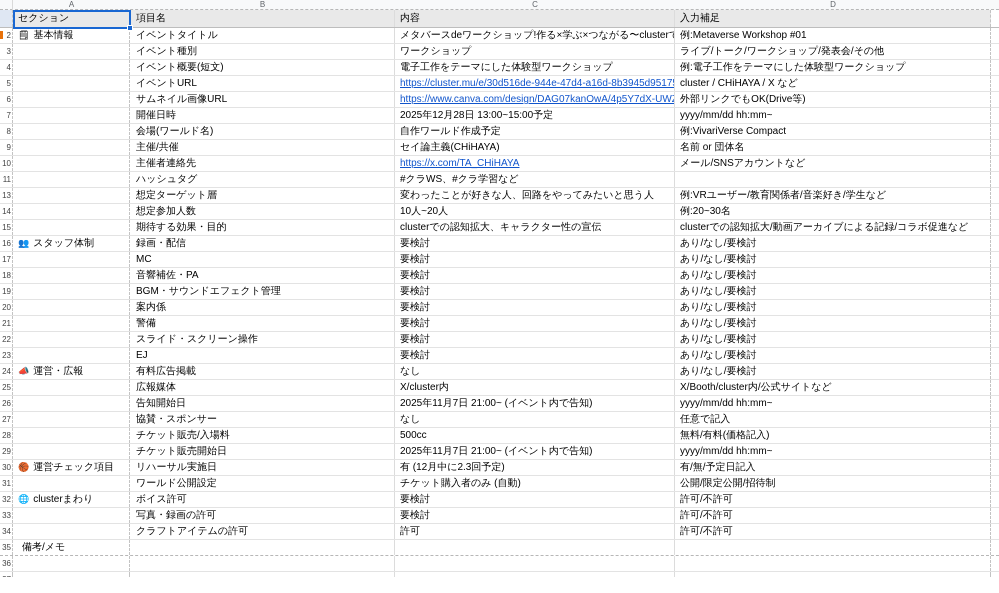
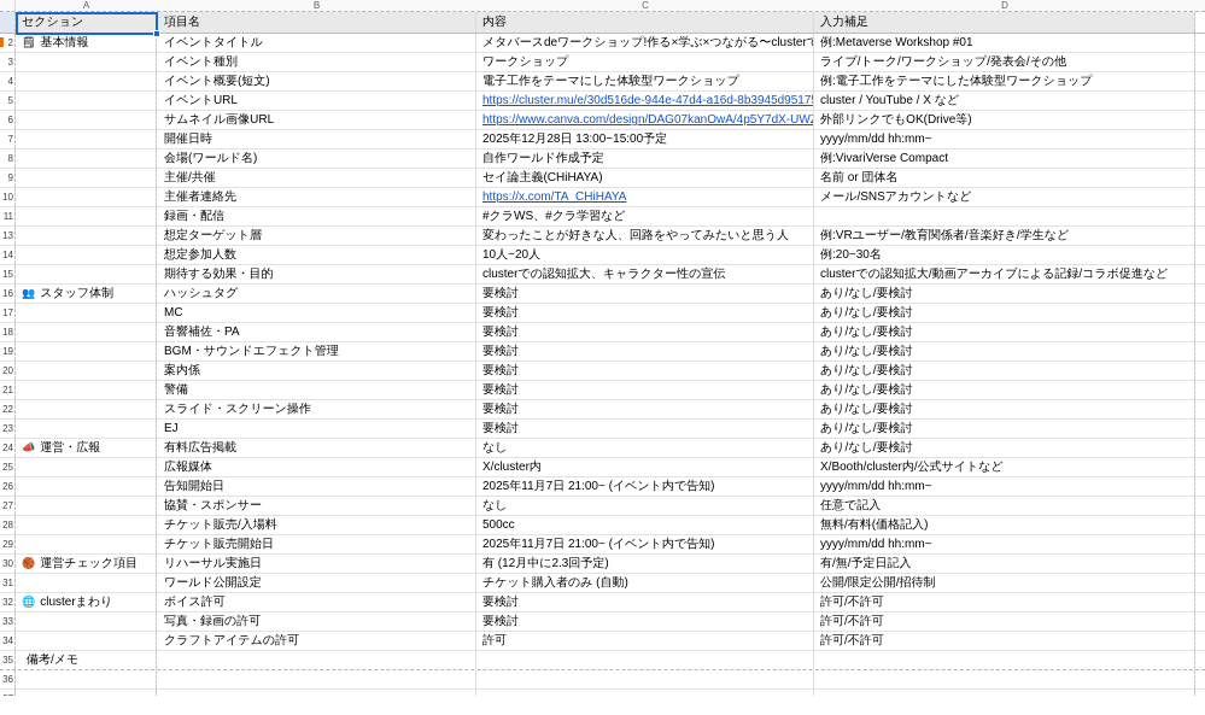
  A
  B
  C
  D
  セクション
  項目名
  内容
  入力補足
  2
  🗒 基本情報
  イベントタイトル
  メタバースdeワークショップ!作る×学ぶ×つながる〜clusterで
  例:Metaverse Workshop #01
  3
  イベント種別
  ワークショップ
  ライブ/トーク/ワークショップ/発表会/その他
  4
  イベント概要(短文)
  電子工作をテーマにした体験型ワークショップ
  例:電子工作をテーマにした体験型ワークショップ
  5
  イベントURL
  https://cluster.mu/e/30d516de-944e-47d4-a16d-8b3945d9517
- cluster / CHiHAYA / X など
+ cluster / YouTube / X など
  6
  サムネイル画像URL
  https://www.canva.com/design/DAG07kanOwA/4p5Y7dX-UW
  外部リンクでもOK(Drive等)
  7
  開催日時
  2025年12月28日 13:00~15:00予定
  yyyy/mm/dd hh:mm~
  8
  会場(ワールド名)
  自作ワールド作成予定
  例:VivariVerse Compact
  9
  主催/共催
  セイ論主義(CHiHAYA)
  名前 or 団体名
  10
  主催者連絡先
  https://x.com/TA_CHiHAYA
  メール/SNSアカウントなど
  11
- ハッシュタグ
+ 録画・配信
  #クラWS、#クラ学習など
  13
  想定ターゲット層
  変わったことが好きな人、回路をやってみたいと思う人
  例:VRユーザー/教育関係者/音楽好き/学生など
  14
  想定参加人数
  10人~20人
  例:20~30名
  15
  期待する効果・目的
  clusterでの認知拡大、キャラクター性の宣伝
  clusterでの認知拡大/動画アーカイブによる記録/コラボ促進など
  16
  👥 スタッフ体制
- 録画・配信
+ ハッシュタグ
  要検討
  あり/なし/要検討
  17
  MC
  要検討
  あり/なし/要検討
  18
  音響補佐・PA
  要検討
  あり/なし/要検討
  19
  BGM・サウンドエフェクト管理
  要検討
  あり/なし/要検討
  20
  案内係
  要検討
  あり/なし/要検討
  21
  警備
  要検討
  あり/なし/要検討
  22
  スライド・スクリーン操作
  要検討
  あり/なし/要検討
  23
  EJ
  要検討
  あり/なし/要検討
  24
  📣 運営・広報
  有料広告掲載
  なし
  あり/なし/要検討
  25
  広報媒体
  X/cluster内
  X/Booth/cluster内/公式サイトなど
  26
  告知開始日
  2025年11月7日 21:00~ (イベント内で告知)
  yyyy/mm/dd hh:mm~
  27
  協賛・スポンサー
  なし
  任意で記入
  28
  チケット販売/入場料
  500cc
  無料/有料(価格記入)
  29
  チケット販売開始日
  2025年11月7日 21:00~ (イベント内で告知)
  yyyy/mm/dd hh:mm~
  30
  🏀 運営チェック項目
  リハーサル実施日
  有 (12月中に2.3回予定)
  有/無/予定日記入
  31
  ワールド公開設定
  チケット購入者のみ (自動)
  公開/限定公開/招待制
  32
  🌐 clusterまわり
  ボイス許可
  要検討
  許可/不許可
  33
  写真・録画の許可
  要検討
  許可/不許可
  34
  クラフトアイテムの許可
  許可
  許可/不許可
  35
  備考/メモ
  36
